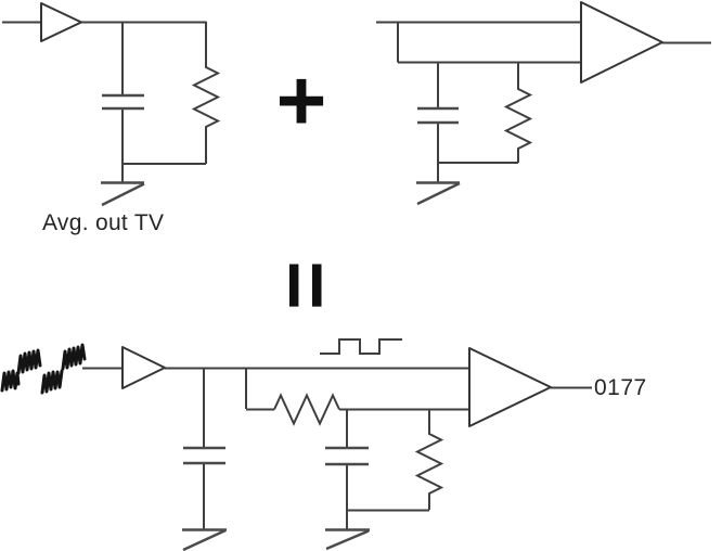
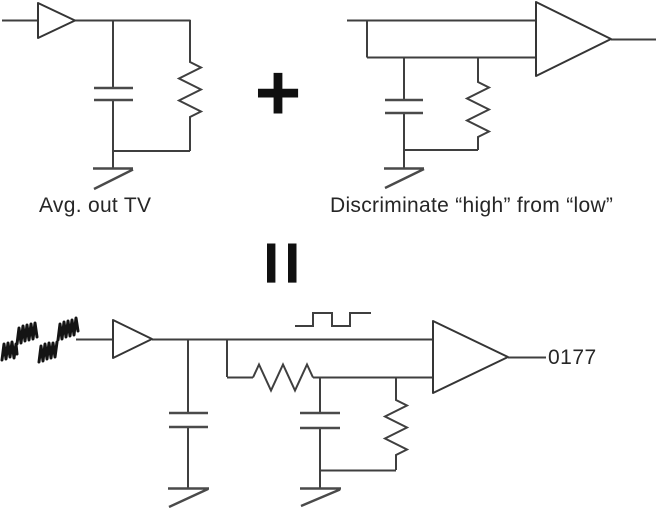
  Avg. out TV
+ Discriminate “high” from “low”
  +
  0177
